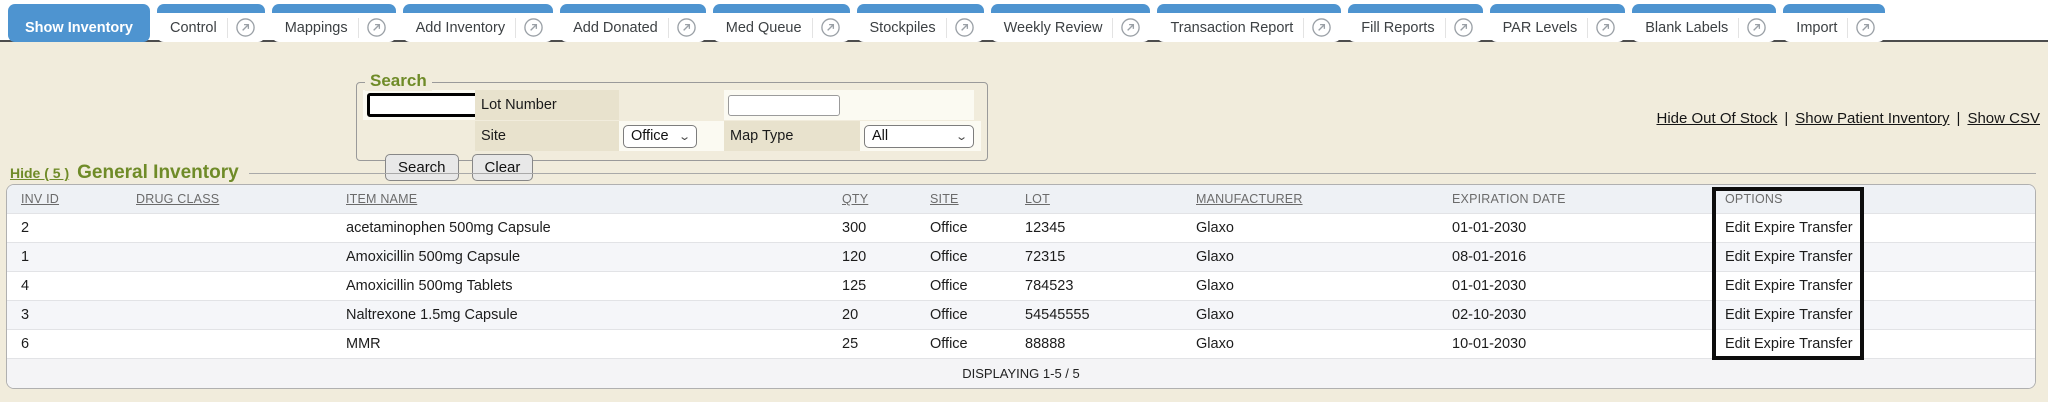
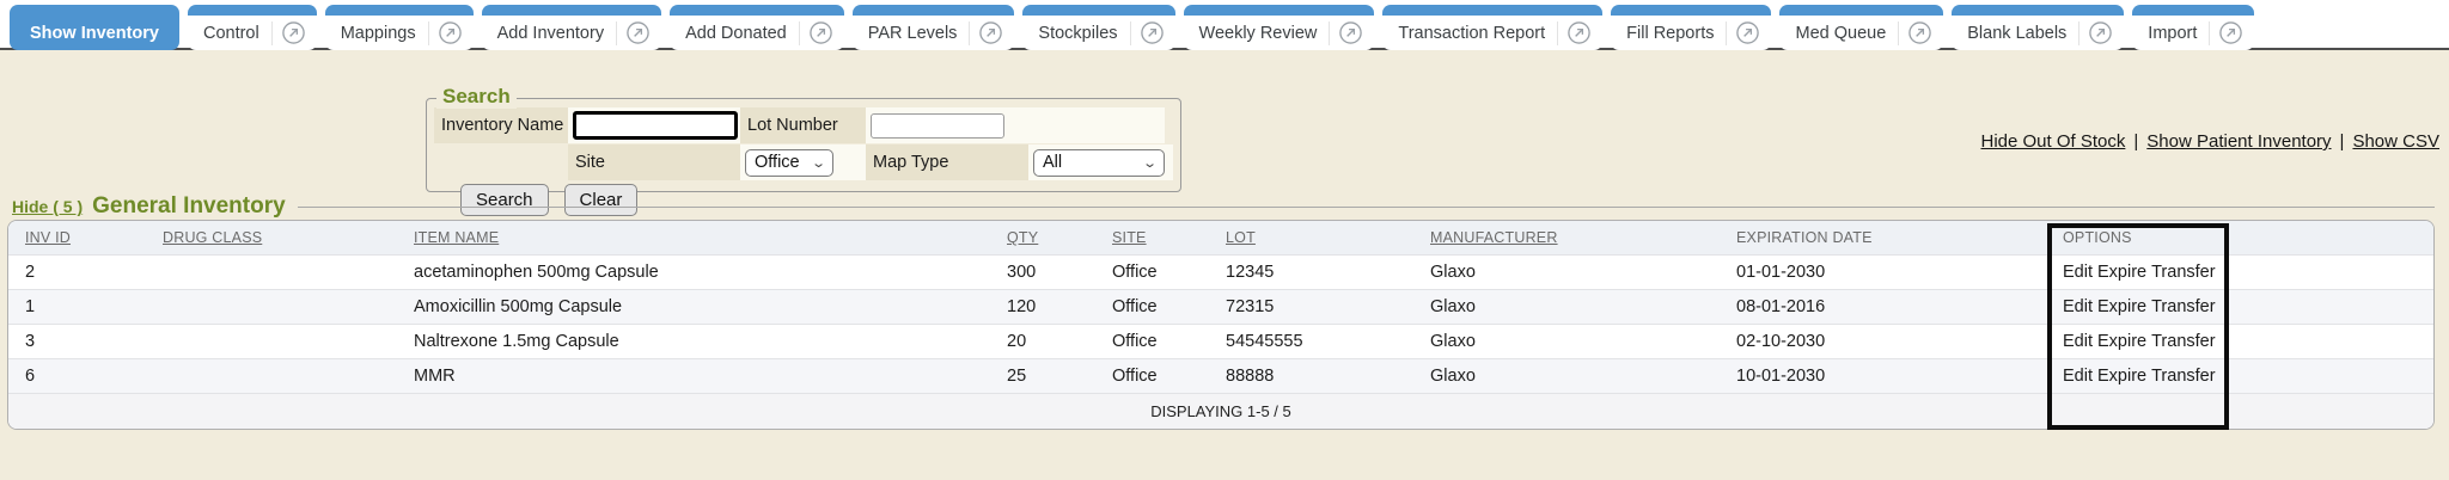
  Show Inventory
  Control
  Mappings
  Add Inventory
  Add Donated
- Med Queue
+ PAR Levels
  Stockpiles
  Weekly Review
  Transaction Report
  Fill Reports
- PAR Levels
+ Med Queue
  Blank Labels
  Import
  Search
+ Inventory Name
  Lot Number
  Site
  Office
  ⌄
  Map Type
  All
  ⌄
  Search
  Clear
  Hide Out Of Stock
  |
  Show Patient Inventory
  |
  Show CSV
  Hide ( 5 )
  General Inventory
  INV ID	DRUG CLASS	ITEM NAME	QTY	SITE	LOT	MANUFACTURER	EXPIRATION DATE	OPTIONS
  2		acetaminophen 500mg Capsule	300	Office	12345	Glaxo	01-01-2030	Edit Expire Transfer
  1		Amoxicillin 500mg Capsule	120	Office	72315	Glaxo	08-01-2016	Edit Expire Transfer
- 4		Amoxicillin 500mg Tablets	125	Office	784523	Glaxo	01-01-2030	Edit Expire Transfer
  3		Naltrexone 1.5mg Capsule	20	Office	54545555	Glaxo	02-10-2030	Edit Expire Transfer
  6		MMR	25	Office	88888	Glaxo	10-01-2030	Edit Expire Transfer
  DISPLAYING 1-5 / 5
